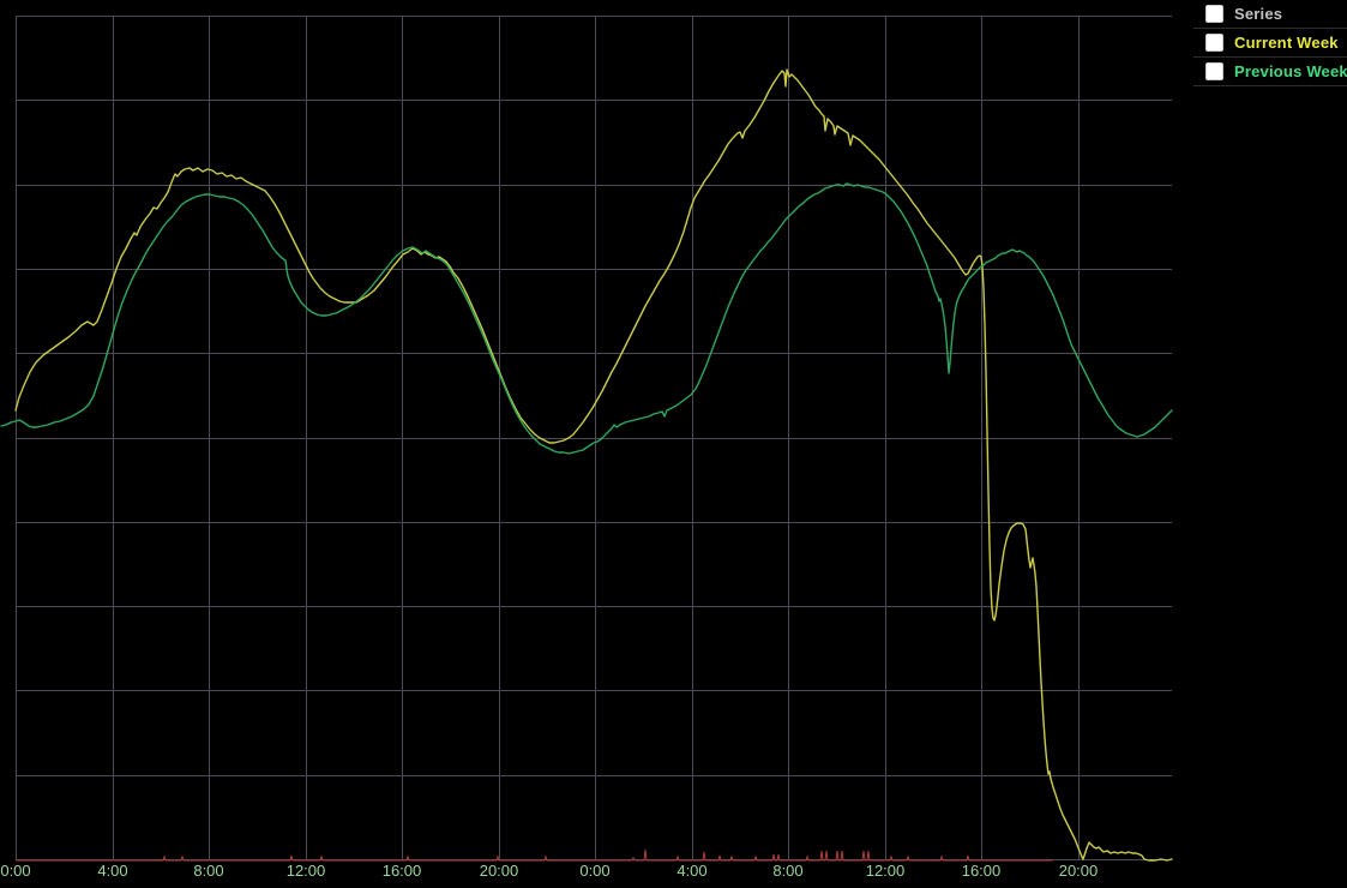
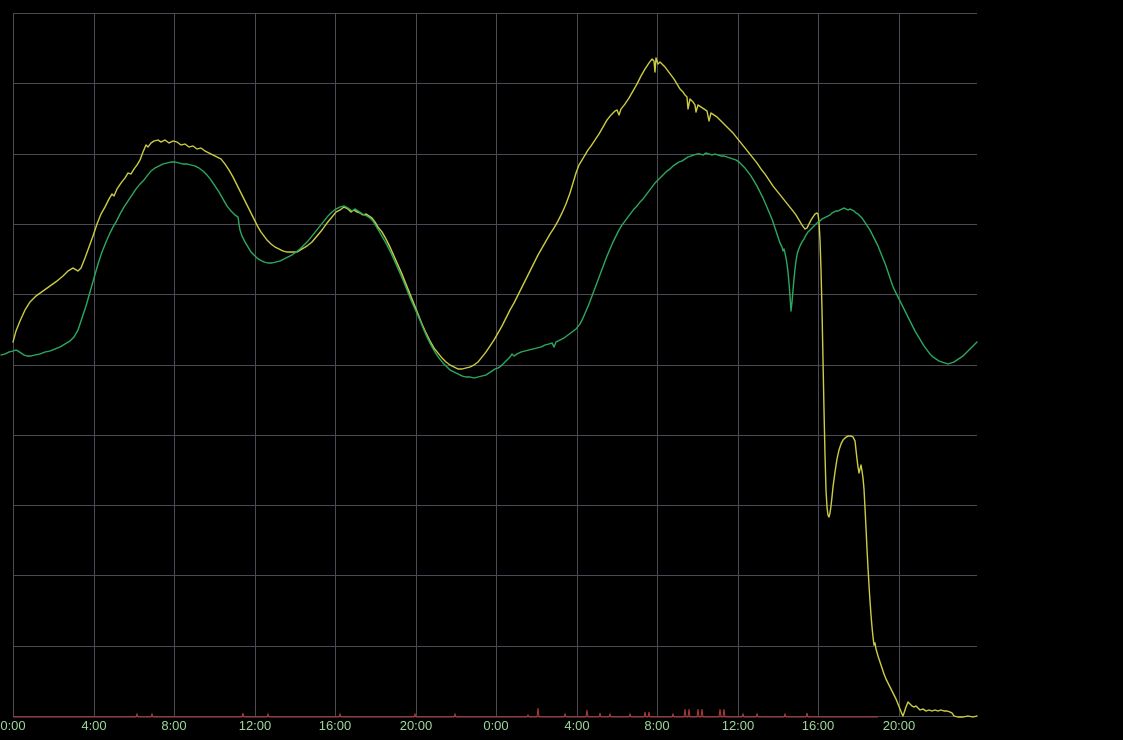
  0:00
  4:00
  8:00
  12:00
  16:00
  20:00
  0:00
  4:00
  8:00
  12:00
  16:00
  20:00
- Series
- Current Week
- Previous Week
